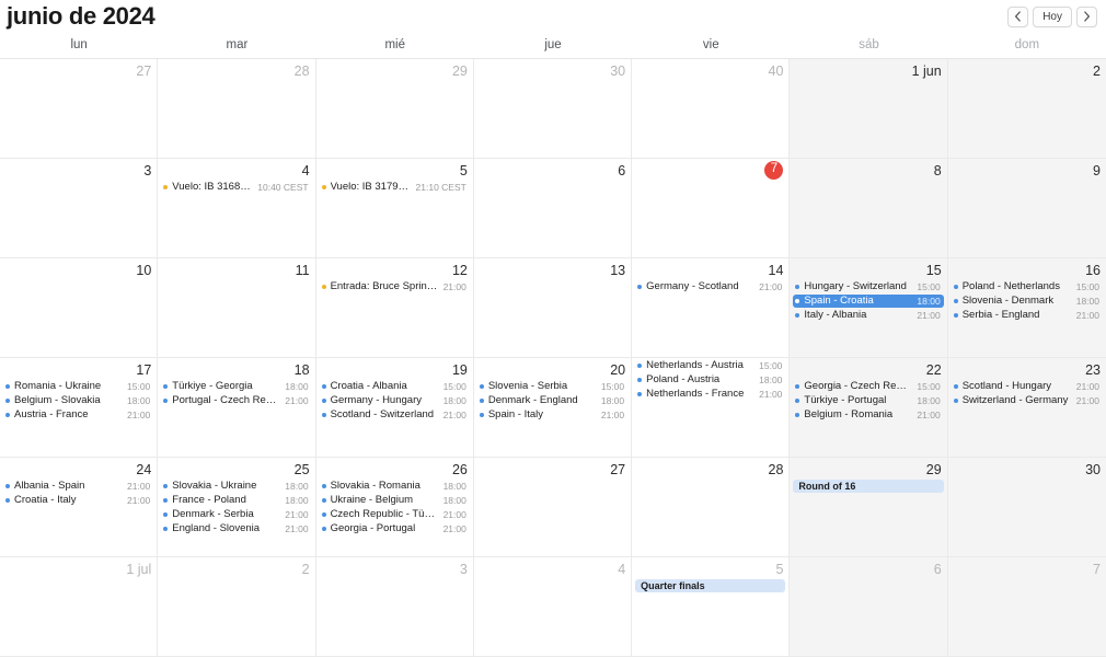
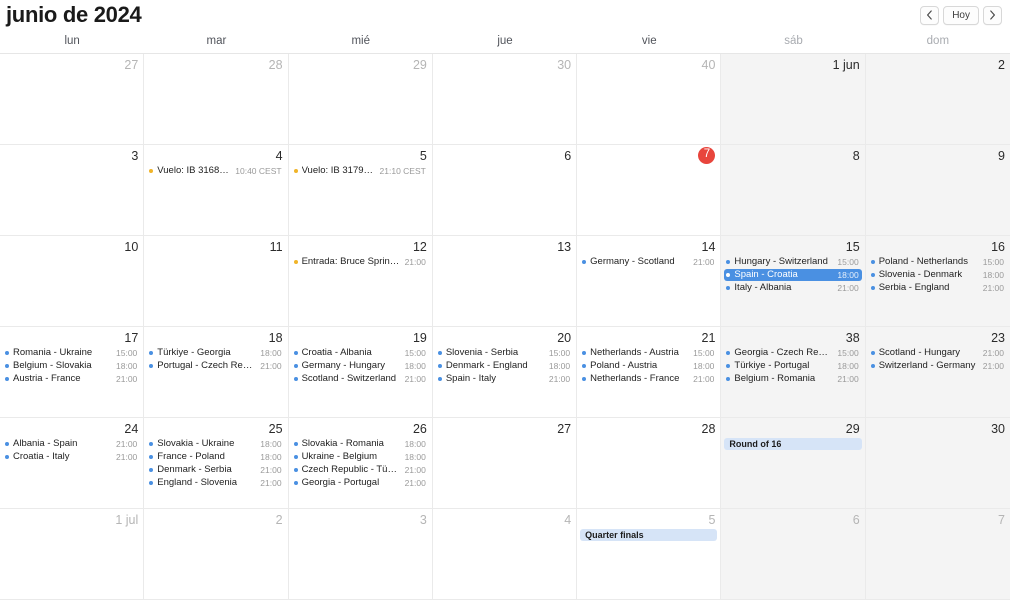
  junio de 2024
  Hoy
  lun
  mar
  mié
  jue
  vie
  sáb
  dom
  27
  28
  29
  30
  40
  1 jun
  2
  3
  4
  Vuelo: IB 3168 de
  10:40 CEST
  5
  Vuelo: IB 3179 de
  21:10 CEST
  6
  7
  8
  9
  10
  11
  12
  Entrada: Bruce Springs
  21:00
  13
  14
  Germany - Scotland
  21:00
  15
  Hungary - Switzerland
  15:00
  Spain - Croatia
  18:00
  Italy - Albania
  21:00
  16
  Poland - Netherlands
  15:00
  Slovenia - Denmark
  18:00
  Serbia - England
  21:00
  17
  Romania - Ukraine
  15:00
  Belgium - Slovakia
  18:00
  Austria - France
  21:00
  18
  Türkiye - Georgia
  18:00
  Portugal - Czech Repu
  21:00
  19
  Croatia - Albania
  15:00
  Germany - Hungary
  18:00
  Scotland - Switzerland
  21:00
  20
  Slovenia - Serbia
  15:00
  Denmark - England
  18:00
  Spain - Italy
  21:00
+ 21
  Netherlands - Austria
  15:00
  Poland - Austria
  18:00
  Netherlands - France
  21:00
- 22
+ 38
  Georgia - Czech Repub
  15:00
  Türkiye - Portugal
  18:00
  Belgium - Romania
  21:00
  23
  Scotland - Hungary
  21:00
  Switzerland - Germany
  21:00
  24
  Albania - Spain
  21:00
  Croatia - Italy
  21:00
  25
  Slovakia - Ukraine
  18:00
  France - Poland
  18:00
  Denmark - Serbia
  21:00
  England - Slovenia
  21:00
  26
  Slovakia - Romania
  18:00
  Ukraine - Belgium
  18:00
  Czech Republic - Türki
  21:00
  Georgia - Portugal
  21:00
  27
  28
  29
  Round of 16
  30
  1 jul
  2
  3
  4
  5
  Quarter finals
  6
  7
